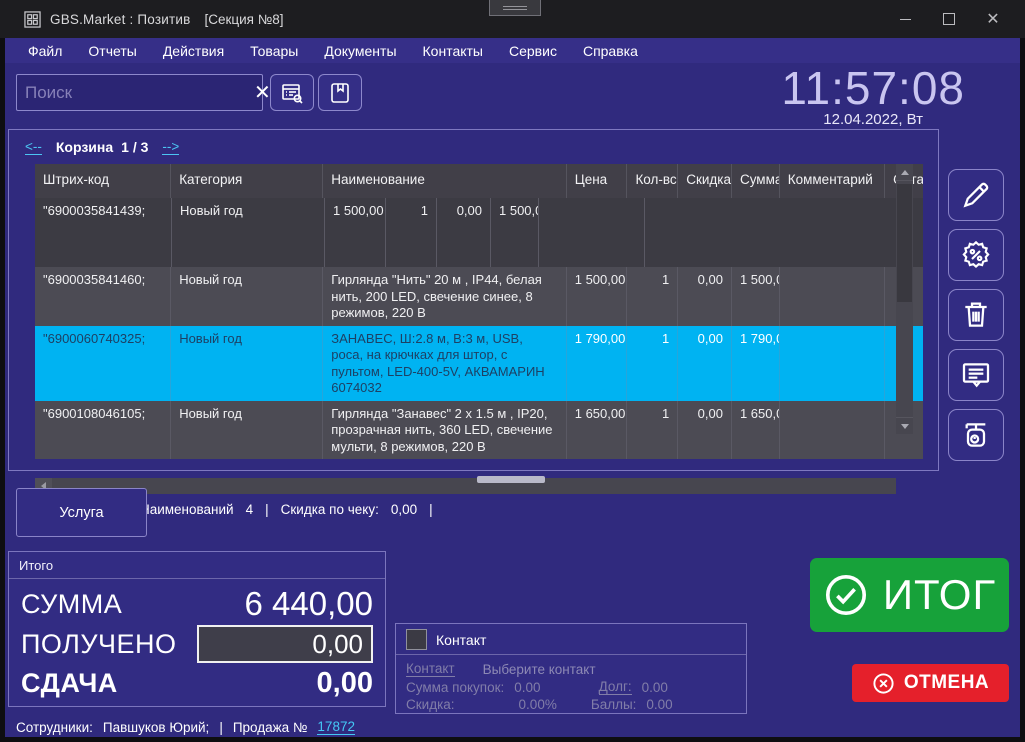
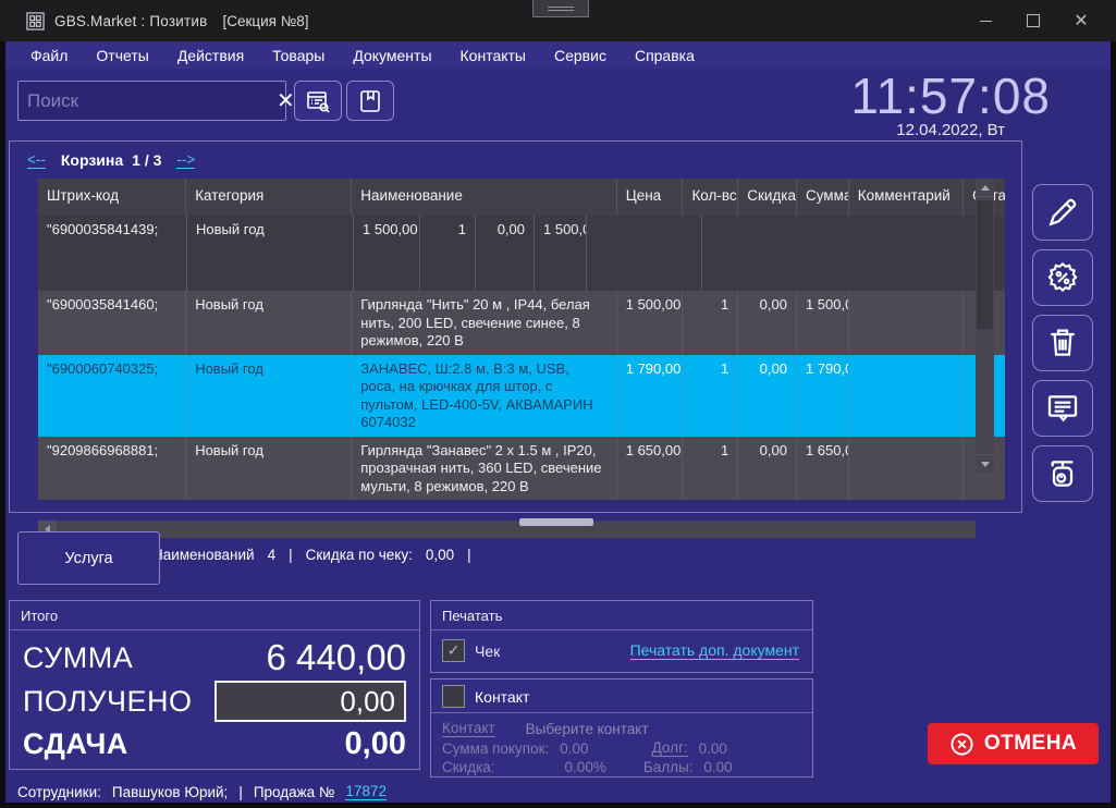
  GBS.Market : Позитив
  [Секция №8]
  ✕
  Файл
  Отчеты
  Действия
  Товары
  Документы
  Контакты
  Сервис
  Справка
  Поиск
  ✕
  11:57:08
  12.04.2022, Вт
  <--
  Корзина
  1 / 3
  -->
  Штрих-код
  Категория
  Наименование
  Цена
  Кол-вс
  Скидка
  Сумма
  Комментарий
  "6900035841439;
  Новый год
  1 500,00
  1
  0,00
  1 500,0
  "6900035841460;
  Новый год
  Гирлянда "Нить" 20 м , IP44, белая нить, 200 LED, свечение синее, 8 режимов, 220 В
  1 500,00
  1
  0,00
  1 500,0
  "6900060740325;
  Новый год
  ЗАНАВЕС, Ш:2.8 м, В:3 м, USB, роса, на крючках для штор, с пультом, LED-400-5V, АКВАМАРИН 6074032
  1 790,00
  1
  0,00
  1 790,0
- "6900108046105;
+ "9209866968881;
  Новый год
  Гирлянда "Занавес" 2 х 1.5 м , IP20, прозрачная нить, 360 LED, свечение мульти, 8 режимов, 220 В
  1 650,00
  1
  0,00
  1 650,0
  аименований
  4
  |
  Скидка по чеку:
  0,00
  |
  Услуга
  Итого
  СУММА
  6 440,00
  ПОЛУЧЕНО
  0,00
  СДАЧА
  0,00
+ Печатать
+ ✓
+ Чек
+ Печатать доп. документ
  Контакт
  Контакт
  Выберите контакт
  Сумма покупок:
  0.00
  Долг:
  0.00
  Скидка:
  0.00%
  Баллы:
  0.00
- ИТОГ
  ОТМЕНА
  Сотрудники:
  Павшуков Юрий;
  |
  Продажа №
  17872
